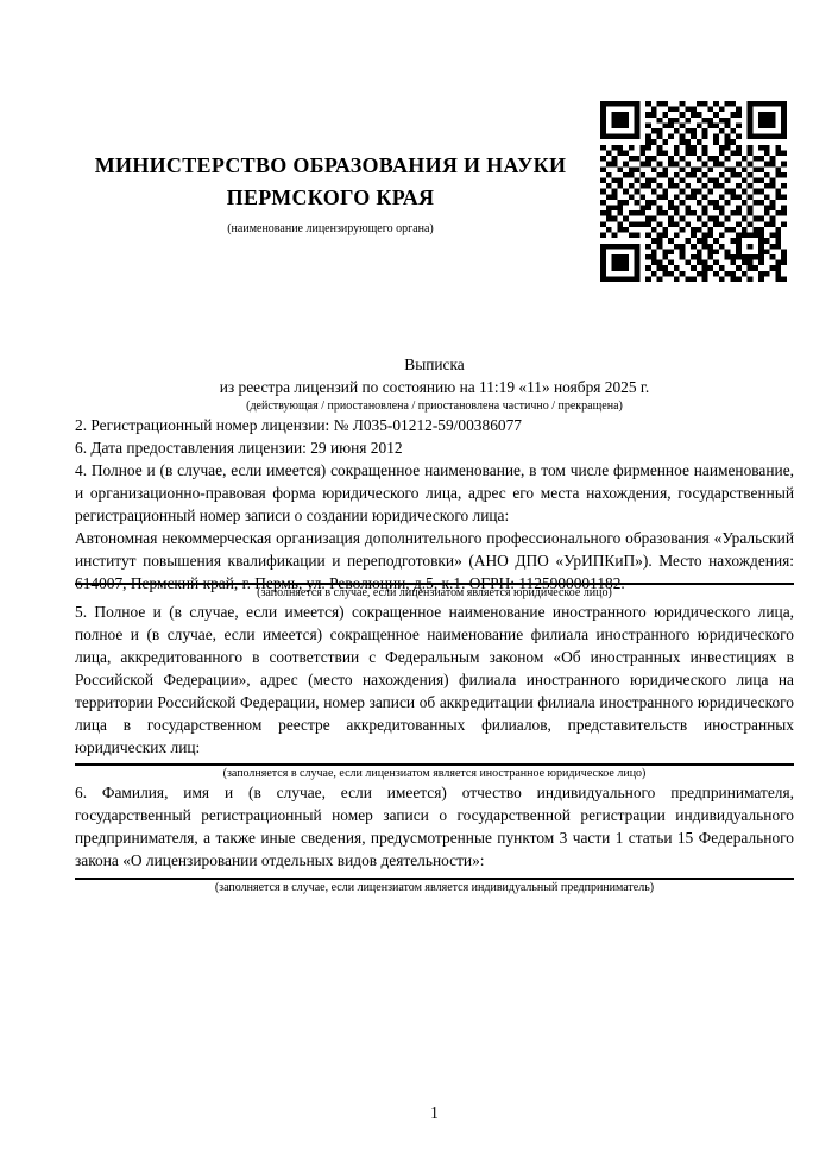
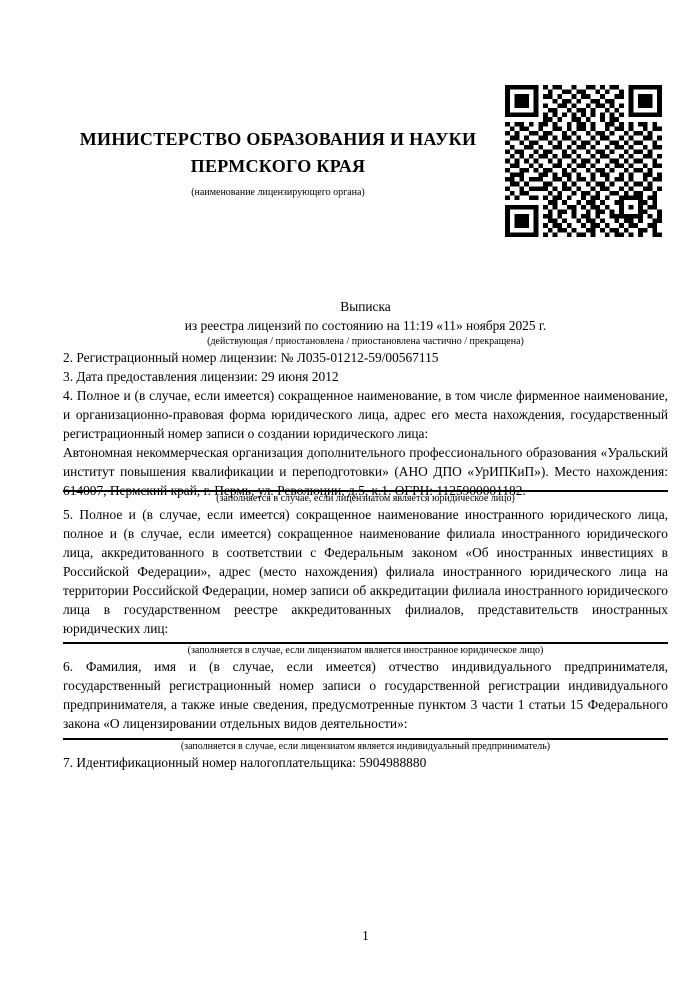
  МИНИСТЕРСТВО ОБРАЗОВАНИЯ И НАУКИ
  ПЕРМСКОГО КРАЯ
  (наименование лицензирующего органа)
  Выписка
  из реестра лицензий по состоянию на 11:19 «11» ноября 2025 г.
  (действующая / приостановлена / приостановлена частично / прекращена)
- 2. Регистрационный номер лицензии: № Л035-01212-59/00386077
+ 2. Регистрационный номер лицензии: № Л035-01212-59/00567115
- 6. Дата предоставления лицензии: 29 июня 2012
+ 3. Дата предоставления лицензии: 29 июня 2012
  4. Полное и (в случае, если имеется) сокращенное наименование, в том числе фирменное наименование, и организационно-правовая форма юридического лица, адрес его места нахождения, государственный регистрационный номер записи о создании юридического лица:
  Автономная некоммерческая организация дополнительного профессионального образования «Уральский институт повышения квалификации и переподготовки» (АНО ДПО «УрИПКиП»). Место нахождения: 614007, Пермский край, г. Пермь, ул. Революции, д.5, к.1. ОГРН: 1125900001182.
  (заполняется в случае, если лицензиатом является юридическое лицо)
  5. Полное и (в случае, если имеется) сокращенное наименование иностранного юридического лица, полное и (в случае, если имеется) сокращенное наименование филиала иностранного юридического лица, аккредитованного в соответствии с Федеральным законом «Об иностранных инвестициях в Российской Федерации», адрес (место нахождения) филиала иностранного юридического лица на территории Российской Федерации, номер записи об аккредитации филиала иностранного юридического лица в государственном реестре аккредитованных филиалов, представительств иностранных юридических лиц:
  (заполняется в случае, если лицензиатом является иностранное юридическое лицо)
  6. Фамилия, имя и (в случае, если имеется) отчество индивидуального предпринимателя, государственный регистрационный номер записи о государственной регистрации индивидуального предпринимателя, а также иные сведения, предусмотренные пунктом 3 части 1 статьи 15 Федерального закона «О лицензировании отдельных видов деятельности»:
  (заполняется в случае, если лицензиатом является индивидуальный предприниматель)
+ 7. Идентификационный номер налогоплательщика: 5904988880
  1
